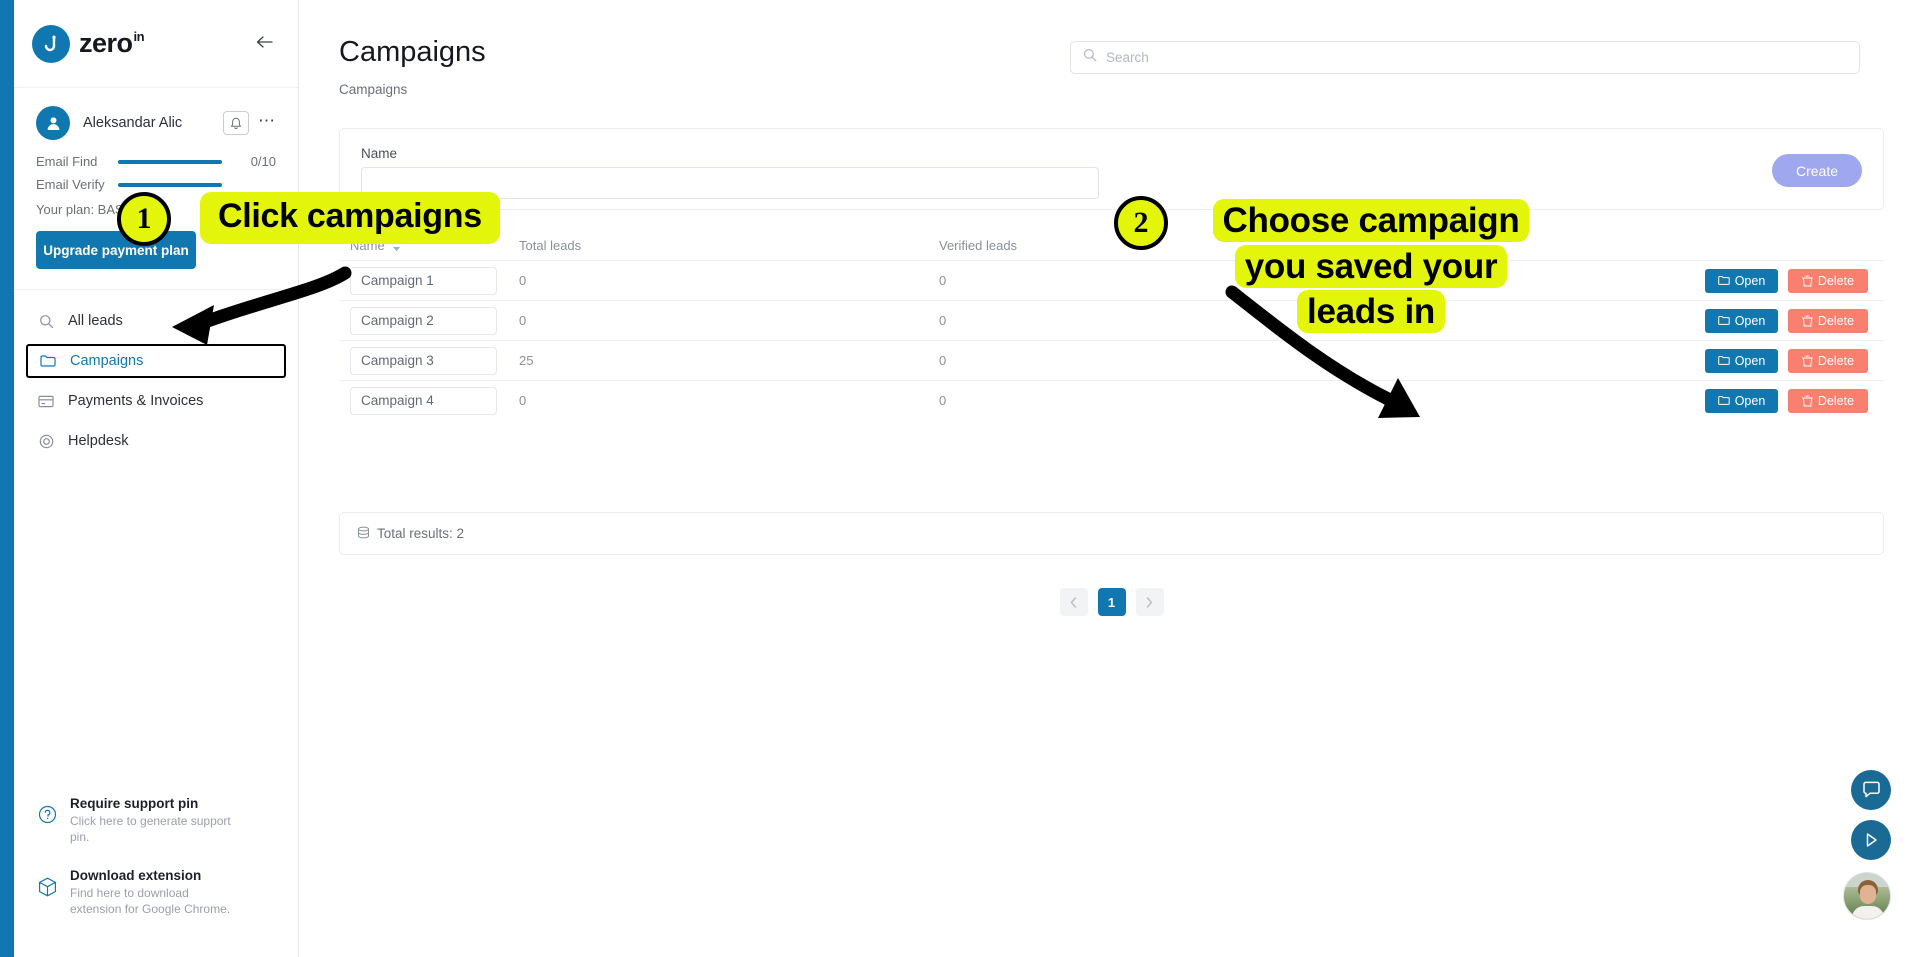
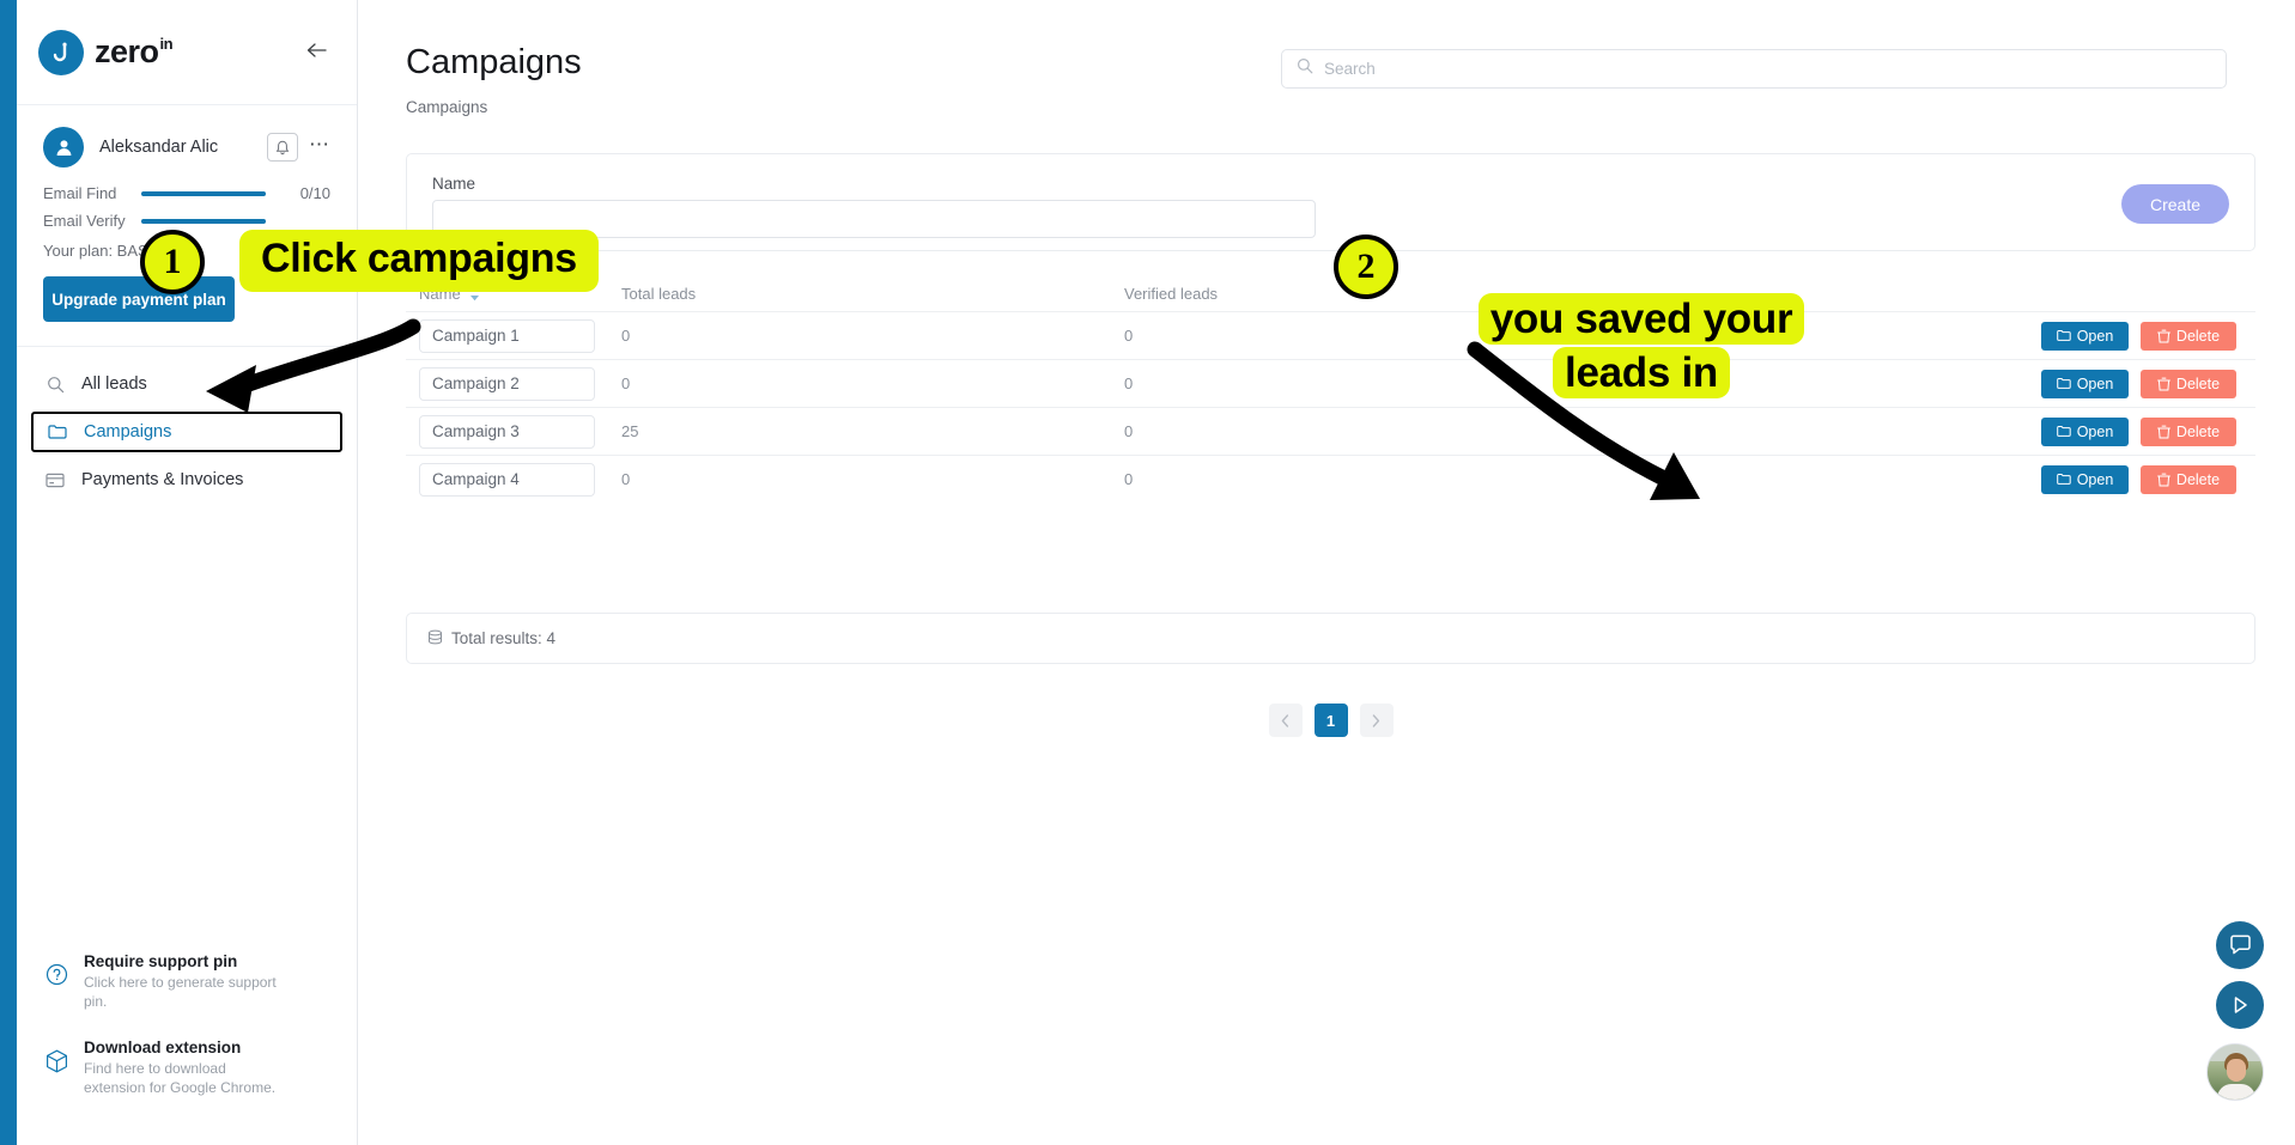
  zeroin
  Aleksandar Alic
  ⋯
  Email Find
  0/10
  Email Verify
  Your plan: BA
  Upgrade payment plan
  All leads
  Campaigns
  Payments & Invoices
- Helpdesk
  Require support pin
  Click here to generate support pin.
  Download extension
  Find here to download extension for Google Chrome.
  Campaigns
  Campaigns
  Search
  Name
  Create
  Name
  Total leads
  Verified leads
  Campaign 1
  0
  0
  Open
  Delete
  Campaign 2
  0
  0
  Open
  Delete
  Campaign 3
  25
  0
  Open
  Delete
  Campaign 4
  0
  0
  Open
  Delete
- Total results: 2
+ Total results: 4
  1
  1
  Click campaigns
  2
- Choose campaign
  you saved your
  leads in
